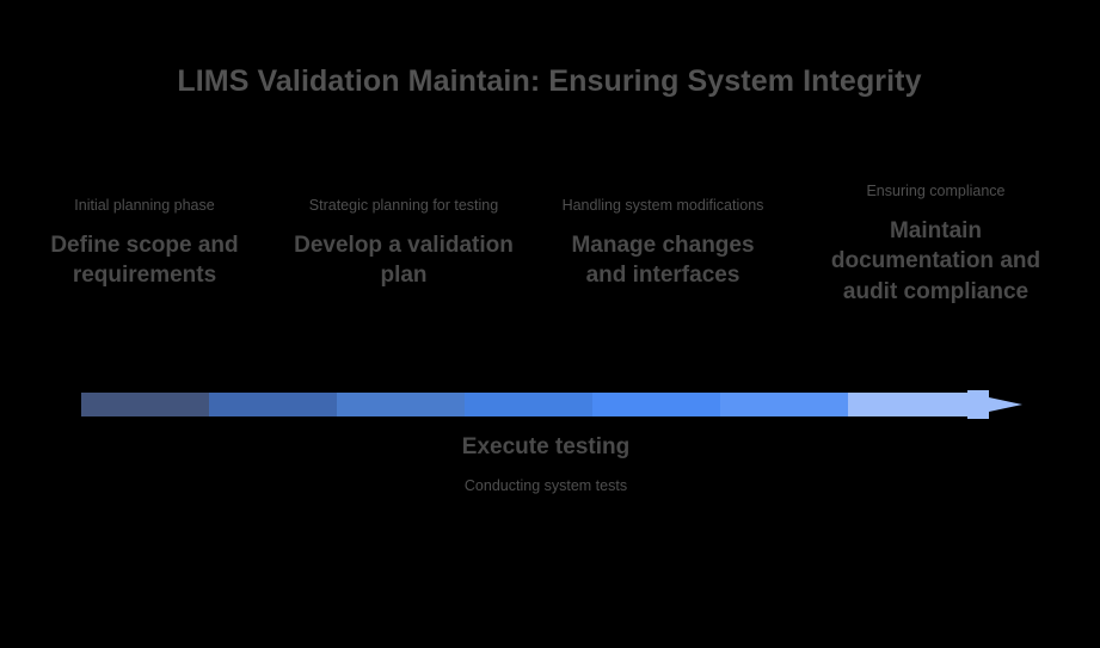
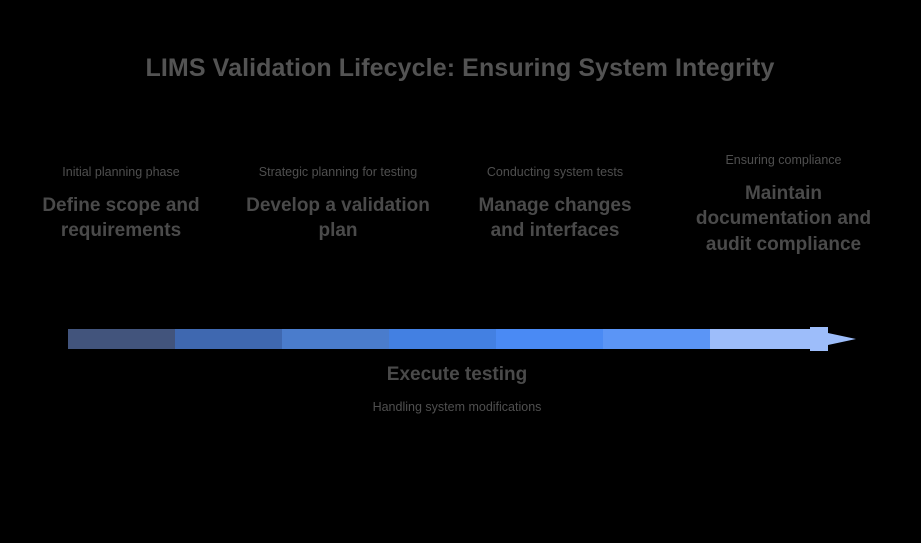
- LIMS Validation Maintain: Ensuring System Integrity
+ LIMS Validation Lifecycle: Ensuring System Integrity
  Initial planning phase
  Define scope and requirements
  Strategic planning for testing
  Develop a validation plan
- Handling system modifications
+ Conducting system tests
  Manage changes and interfaces
  Ensuring compliance
  Maintain documentation and audit compliance
  Execute testing
- Conducting system tests
+ Handling system modifications
